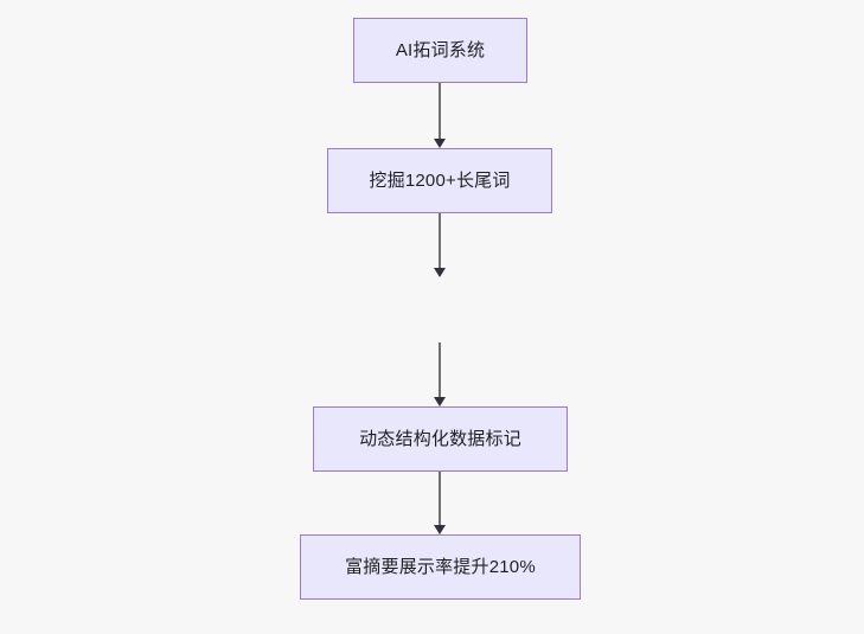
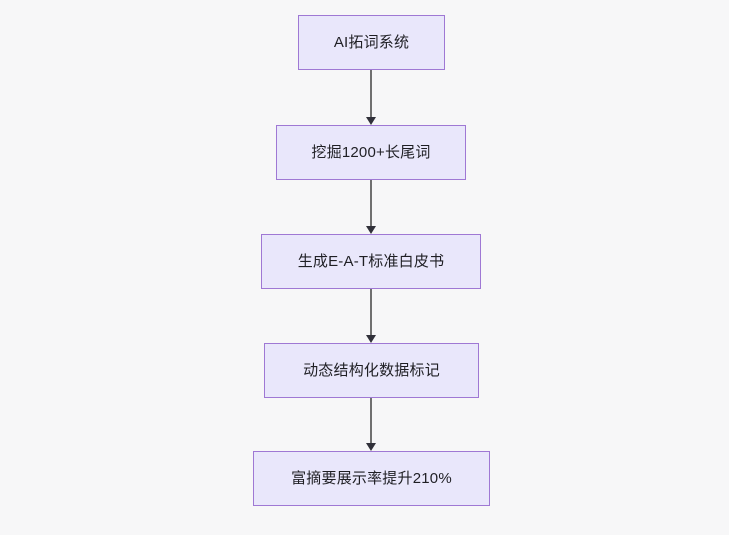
  AI拓词系统
  挖掘1200+长尾词
+ 生成E-A-T标准白皮书
  动态结构化数据标记
  富摘要展示率提升210%
